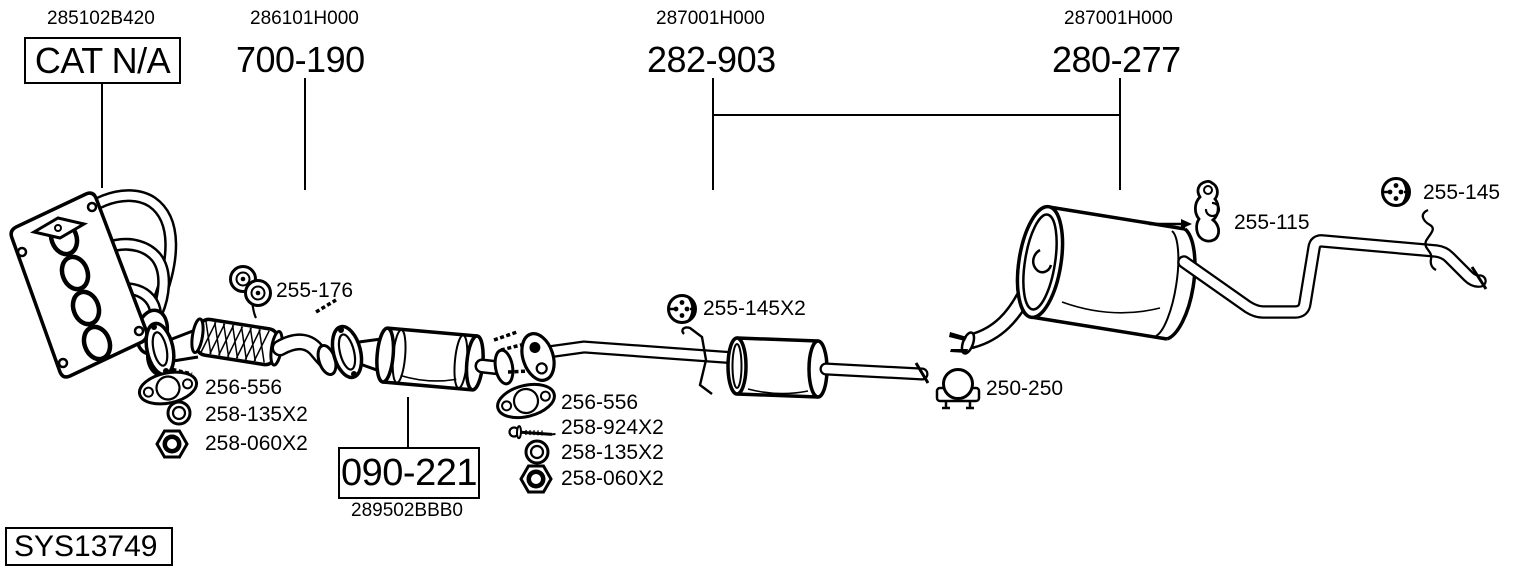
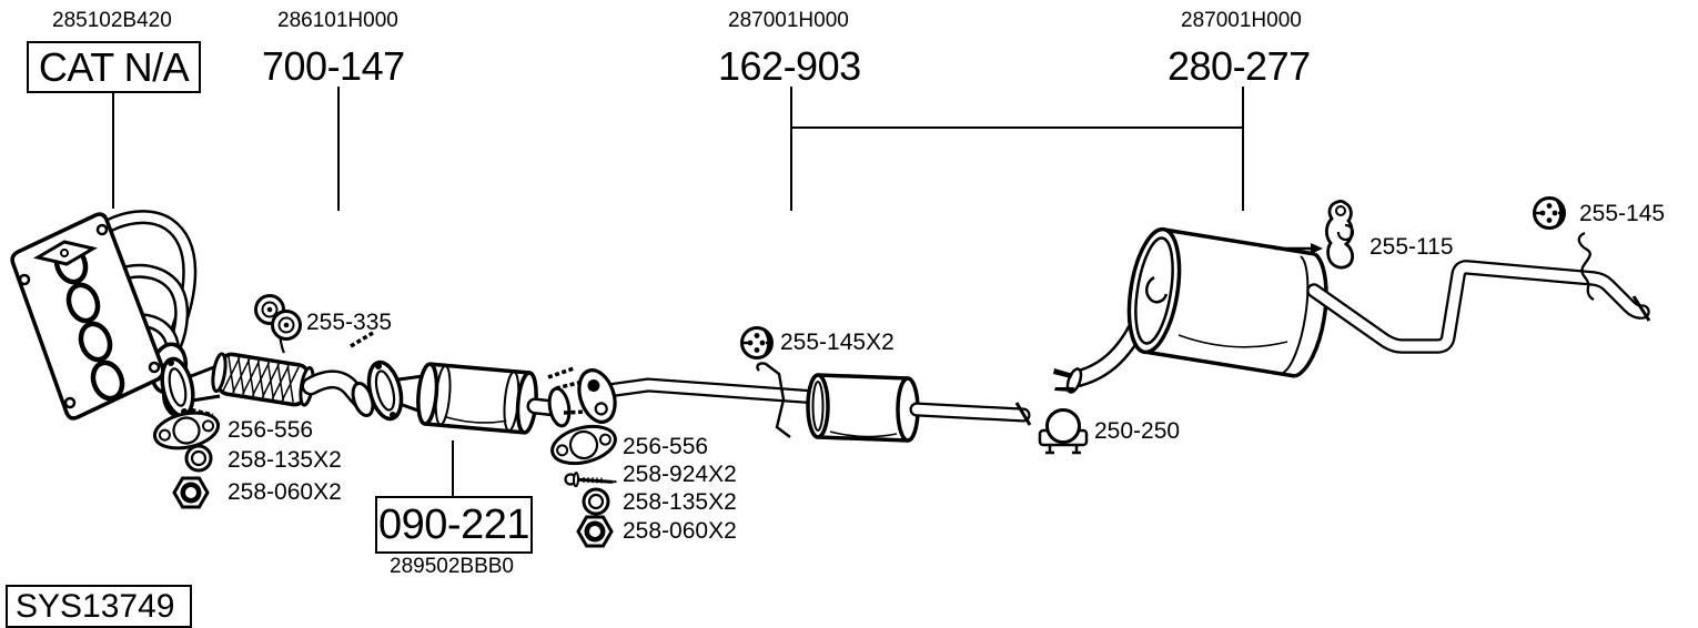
  285102B420
  CAT N/A
  286101H000
- 700-190
+ 700-147
  287001H000
- 282-903
+ 162-903
  287001H000
  280-277
- 255-176
+ 255-335
  256-556
  258-135X2
  258-060X2
  090-221
  289502BBB0
  256-556
  258-924X2
  258-135X2
  258-060X2
  255-145X2
  250-250
  255-115
  255-145
  SYS13749
